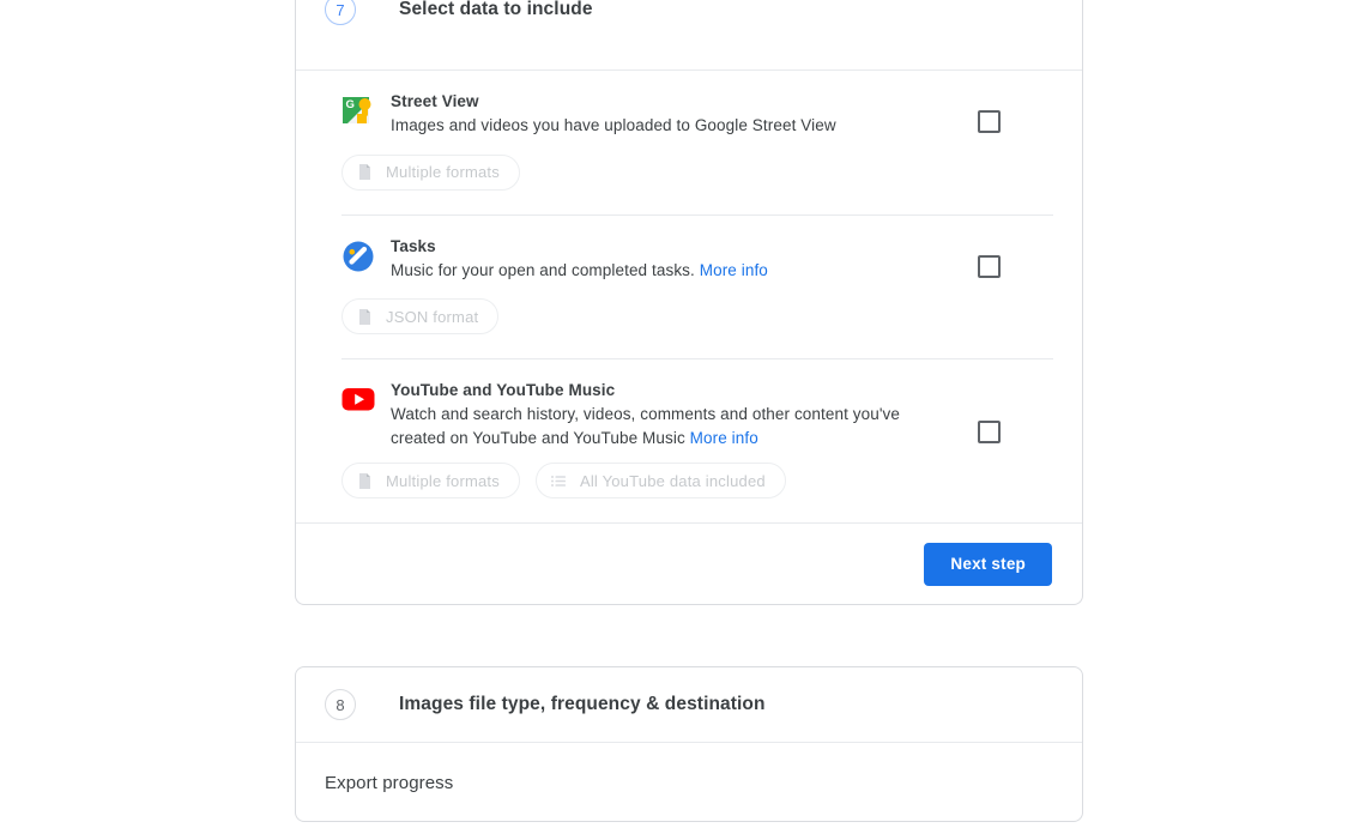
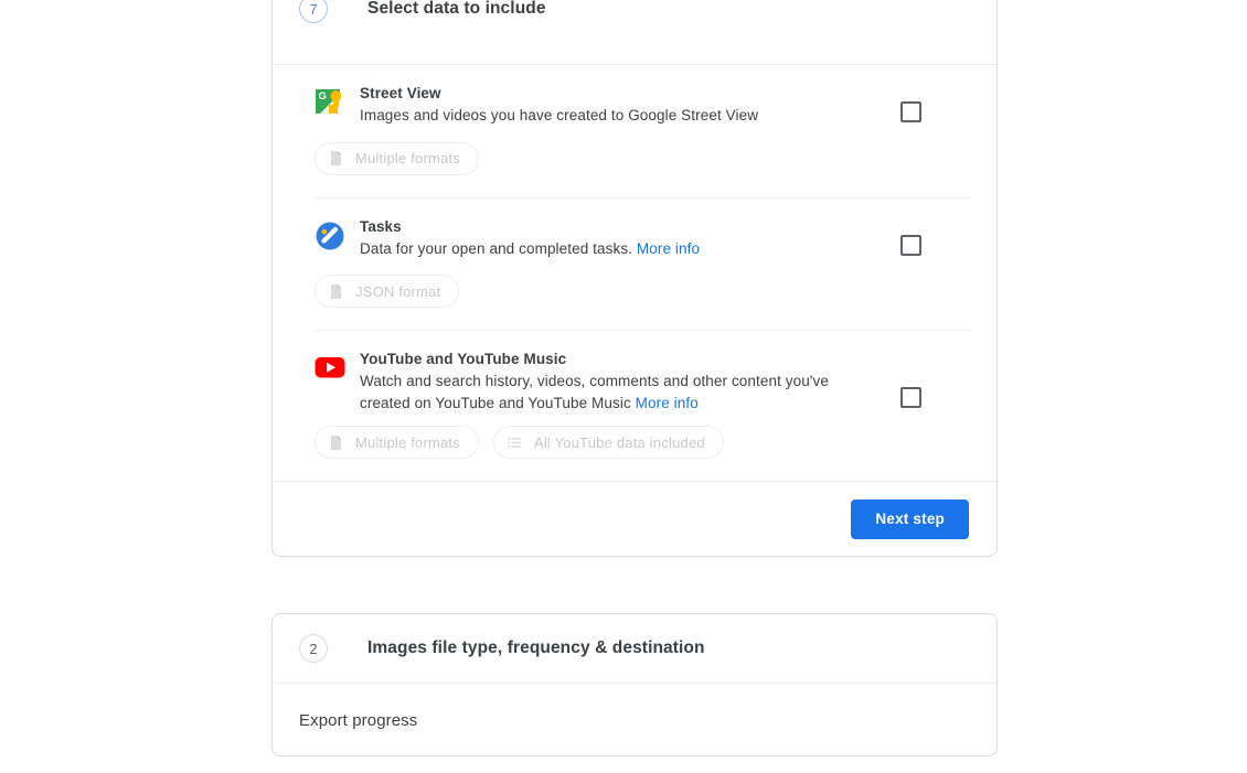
  7
  Select data to include
  G
  Street View
- Images and videos you have uploaded to Google Street View
+ Images and videos you have created to Google Street View
  Multiple formats
  Tasks
- Music for your open and completed tasks. More info
+ Data for your open and completed tasks. More info
  JSON format
  YouTube and YouTube Music
  Watch and search history, videos, comments and other content you've created on YouTube and YouTube Music More info
  Multiple formats
  All YouTube data included
  Next step
- 8
+ 2
  Images file type, frequency & destination
  Export progress
